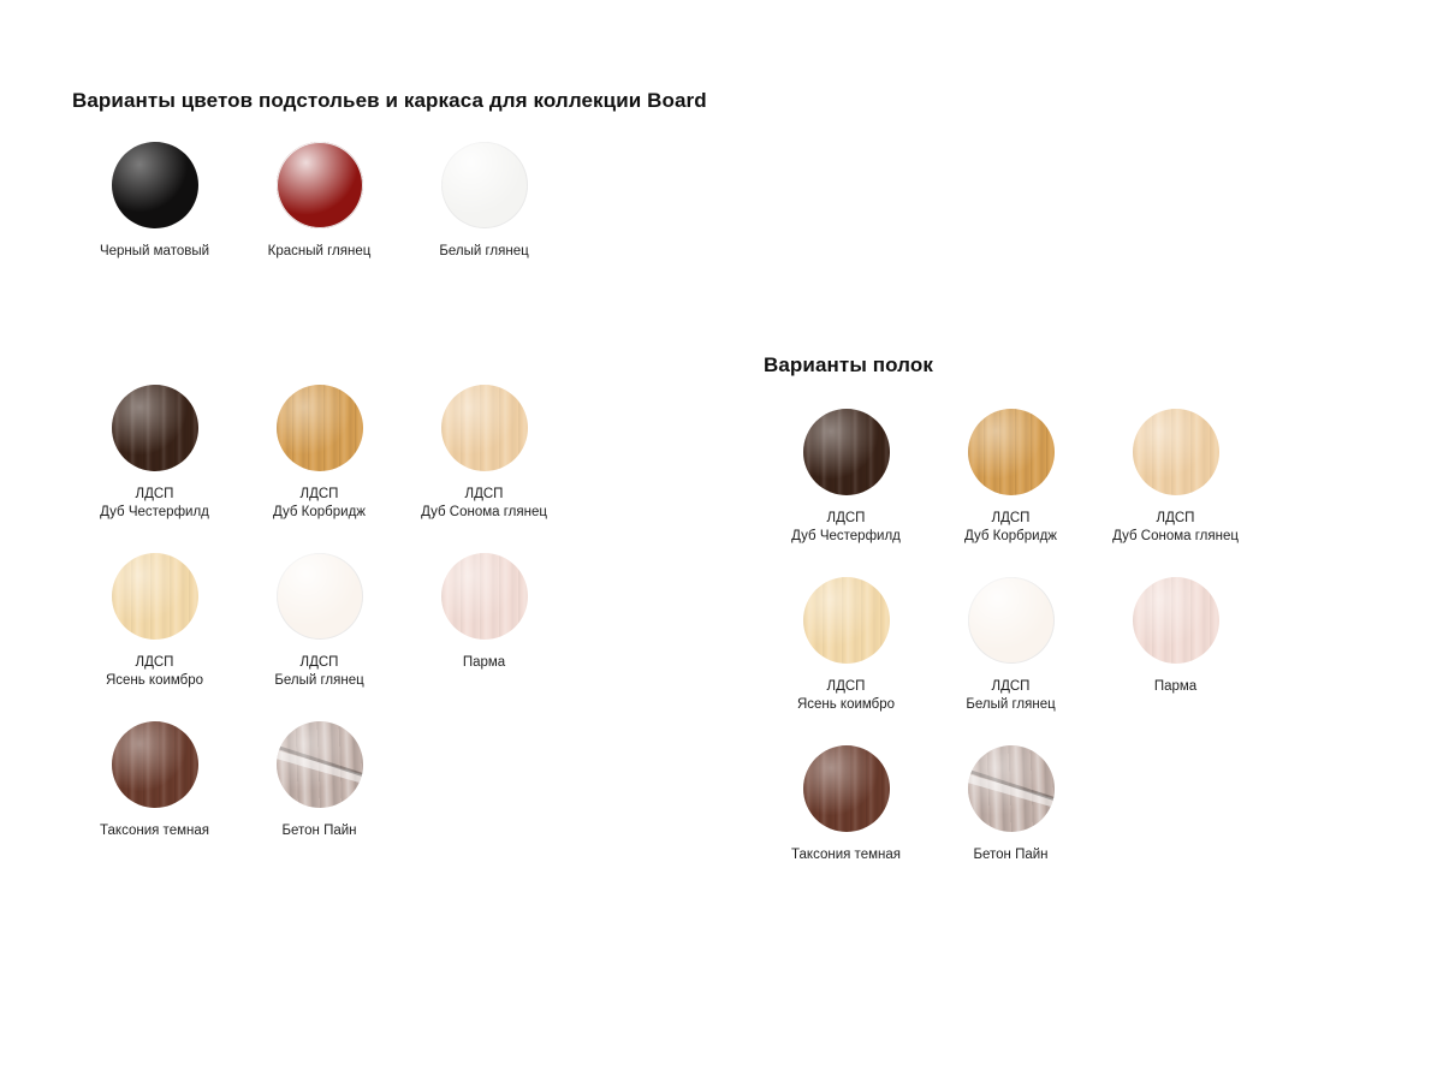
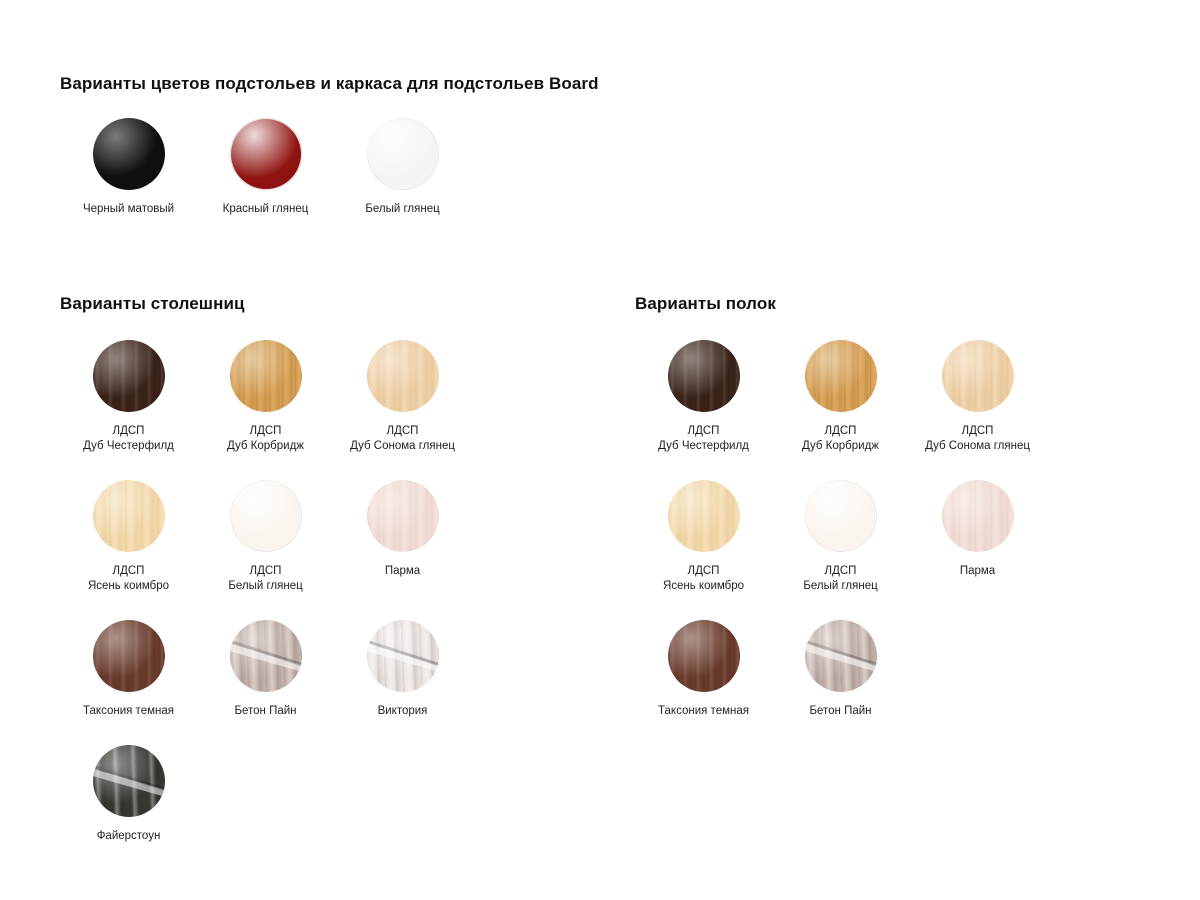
- Варианты цветов подстольев и каркаса для коллекции Board
+ Варианты цветов подстольев и каркаса для подстольев Board
  Черный матовый
  Красный глянец
  Белый глянец
+ Варианты столешниц
  ЛДСП
  Дуб Честерфилд
  ЛДСП
  Дуб Корбридж
  ЛДСП
  Дуб Сонома глянец
  ЛДСП
  Ясень коимбро
  ЛДСП
  Белый глянец
  Парма
  Таксония темная
  Бетон Пайн
+ Виктория
+ Файерстоун
  Варианты полок
  ЛДСП
  Дуб Честерфилд
  ЛДСП
  Дуб Корбридж
  ЛДСП
  Дуб Сонома глянец
  ЛДСП
  Ясень коимбро
  ЛДСП
  Белый глянец
  Парма
  Таксония темная
  Бетон Пайн
